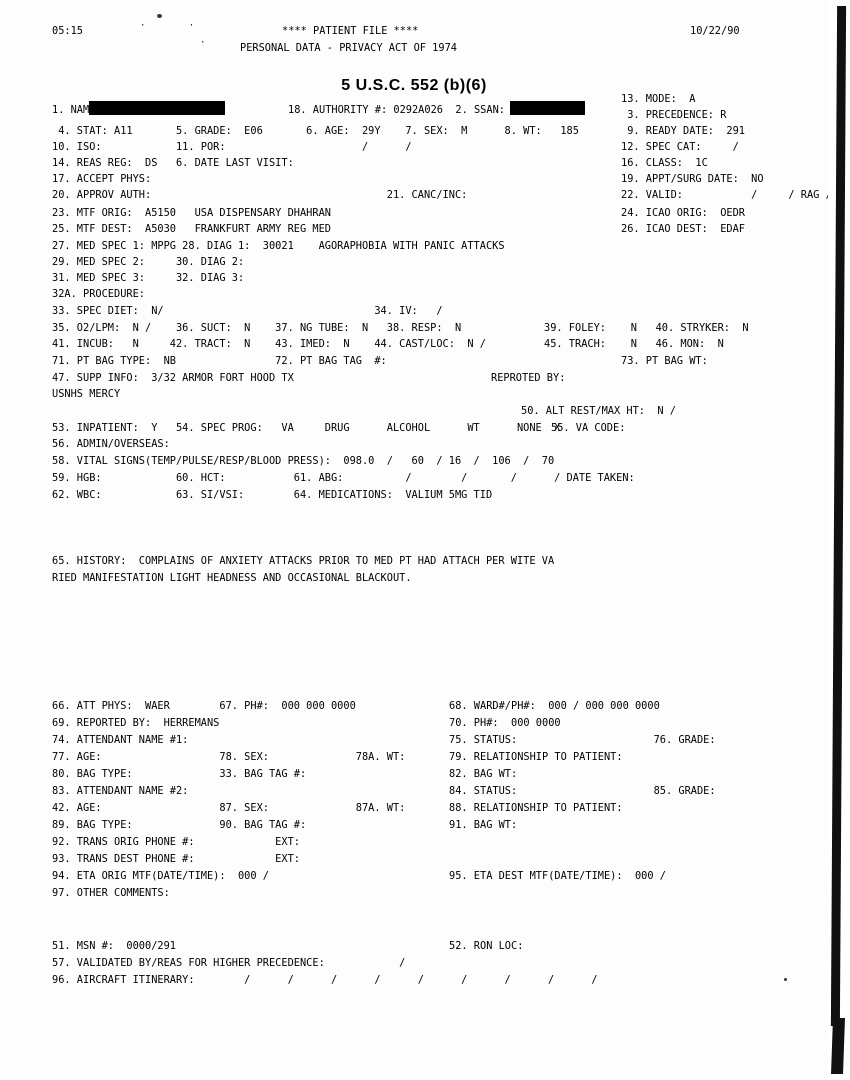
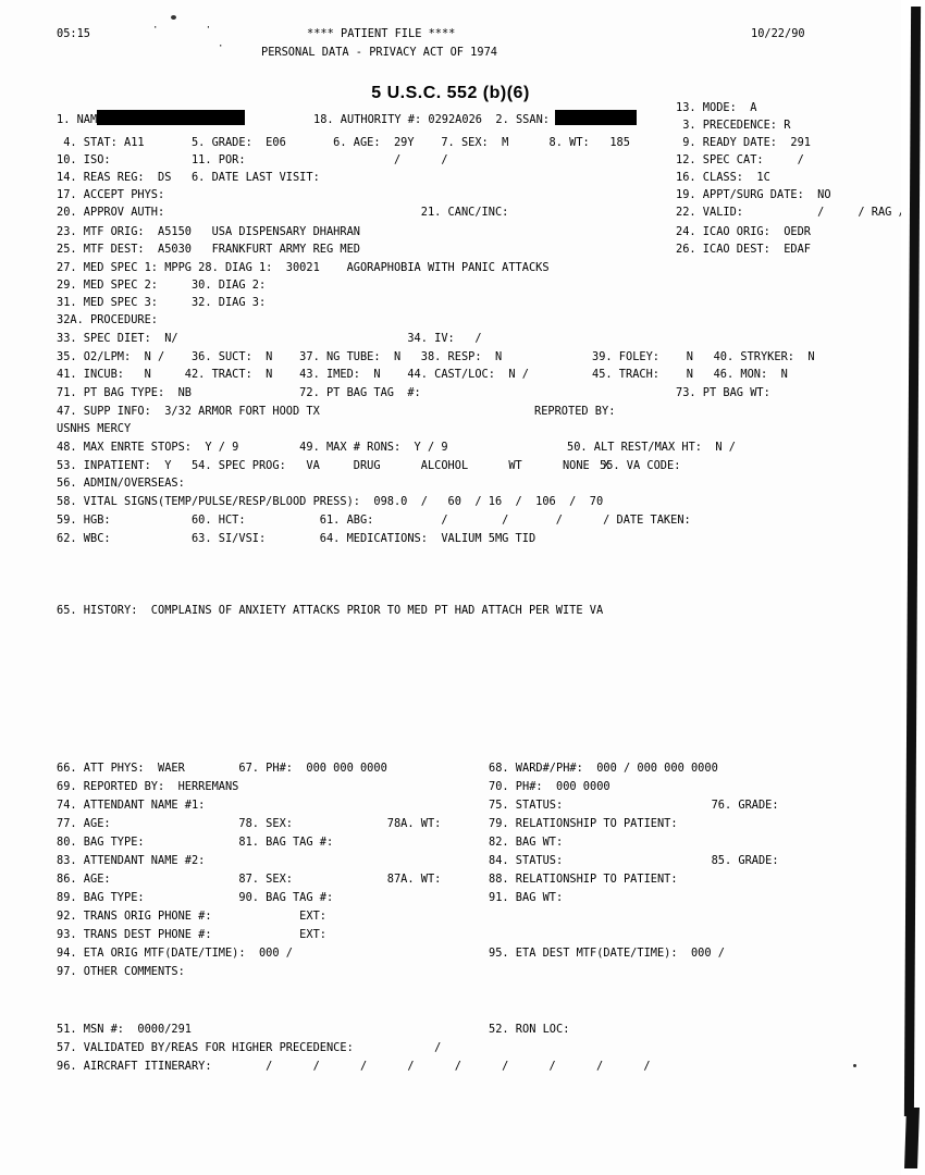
  05:15
  · ·
  **** PATIENT FILE ****
  10/22/90
  PERSONAL DATA - PRIVACY ACT OF 1974
  ·
  5 U.S.C. 552 (b)(6)
  1. NAM
  18. AUTHORITY #: 0292A026 2. SSAN:
  13. MODE: A
  3. PRECEDENCE: R
  4. STAT: A11 5. GRADE: E06 6. AGE: 29Y 7. SEX: M 8. WT: 185
  9. READY DATE: 291
  10. ISO: 11. POR: / /
  12. SPEC CAT: /
  14. REAS REG: DS 6. DATE LAST VISIT:
  16. CLASS: 1C
  17. ACCEPT PHYS:
  19. APPT/SURG DATE: NO
  20. APPROV AUTH: 21. CANC/INC:
  22. VALID: / / RAG
  23. MTF ORIG: A5150 USA DISPENSARY DHAHRAN
  24. ICAO ORIG: OEDR
  25. MTF DEST: A5030 FRANKFURT ARMY REG MED
  26. ICAO DEST: EDAF
  27. MED SPEC 1: MPPG 28. DIAG 1: 30021 AGORAPHOBIA WITH PANIC ATTACKS
  29. MED SPEC 2: 30. DIAG 2:
  31. MED SPEC 3: 32. DIAG 3:
  32A. PROCEDURE:
  33. SPEC DIET: N/ 34. IV: /
  35. O2/LPM: N / 36. SUCT: N 37. NG TUBE: N 38. RESP: N
  39. FOLEY: N 40. STRYKER: N
  41. INCUB: N 42. TRACT: N 43. IMED: N 44. CAST/LOC: N /
  45. TRACH: N 46. MON: N
  71. PT BAG TYPE: NB 72. PT BAG TAG #:
  73. PT BAG WT:
  47. SUPP INFO: 3/32 ARMOR FORT HOOD TX
  REPROTED BY:
  USNHS MERCY
+ 48. MAX ENRTE STOPS: Y / 9 49. MAX # RONS: Y / 9
  50. ALT REST/MAX HT: N /
  53. INPATIENT: Y 54. SPEC PROG: VA DRUG ALCOHOL WT NONE X
  55. VA CODE:
  56. ADMIN/OVERSEAS:
  58. VITAL SIGNS(TEMP/PULSE/RESP/BLOOD PRESS): 098.0 / 60 / 16 / 106 / 70
  59. HGB: 60. HCT: 61. ABG: / / / / DATE TAKEN:
  62. WBC: 63. SI/VSI: 64. MEDICATIONS: VALIUM 5MG TID
  65. HISTORY: COMPLAINS OF ANXIETY ATTACKS PRIOR TO MED PT HAD ATTACH PER WITE VA
- RIED MANIFESTATION LIGHT HEADNESS AND OCCASIONAL BLACKOUT.
  66. ATT PHYS: WAER 67. PH#: 000 000 0000
  68. WARD#/PH#: 000 / 000 000 0000
  69. REPORTED BY: HERREMANS
  70. PH#: 000 0000
  74. ATTENDANT NAME #1:
  75. STATUS: 76. GRADE:
  77. AGE: 78. SEX: 78A. WT:
  79. RELATIONSHIP TO PATIENT:
- 80. BAG TYPE: 33. BAG TAG #:
+ 80. BAG TYPE: 81. BAG TAG #:
  82. BAG WT:
  83. ATTENDANT NAME #2:
  84. STATUS: 85. GRADE:
- 42. AGE: 87. SEX: 87A. WT:
+ 86. AGE: 87. SEX: 87A. WT:
  88. RELATIONSHIP TO PATIENT:
  89. BAG TYPE: 90. BAG TAG #:
  91. BAG WT:
  92. TRANS ORIG PHONE #: EXT:
  93. TRANS DEST PHONE #: EXT:
  94. ETA ORIG MTF(DATE/TIME): 000 /
  95. ETA DEST MTF(DATE/TIME): 000 /
  97. OTHER COMMENTS:
  51. MSN #: 0000/291
  52. RON LOC:
  57. VALIDATED BY/REAS FOR HIGHER PRECEDENCE: /
  96. AIRCRAFT ITINERARY: / / / / / / / / /
